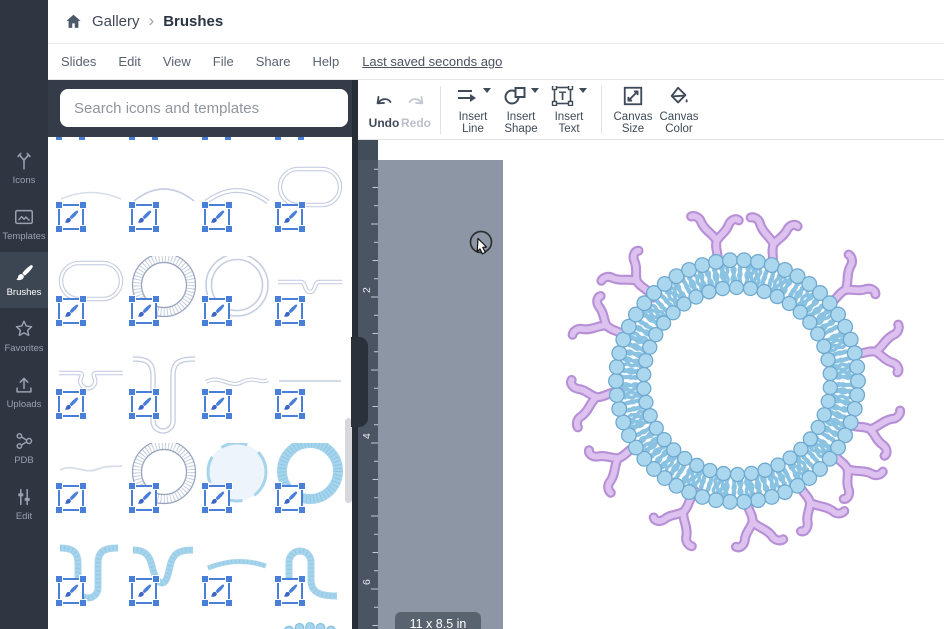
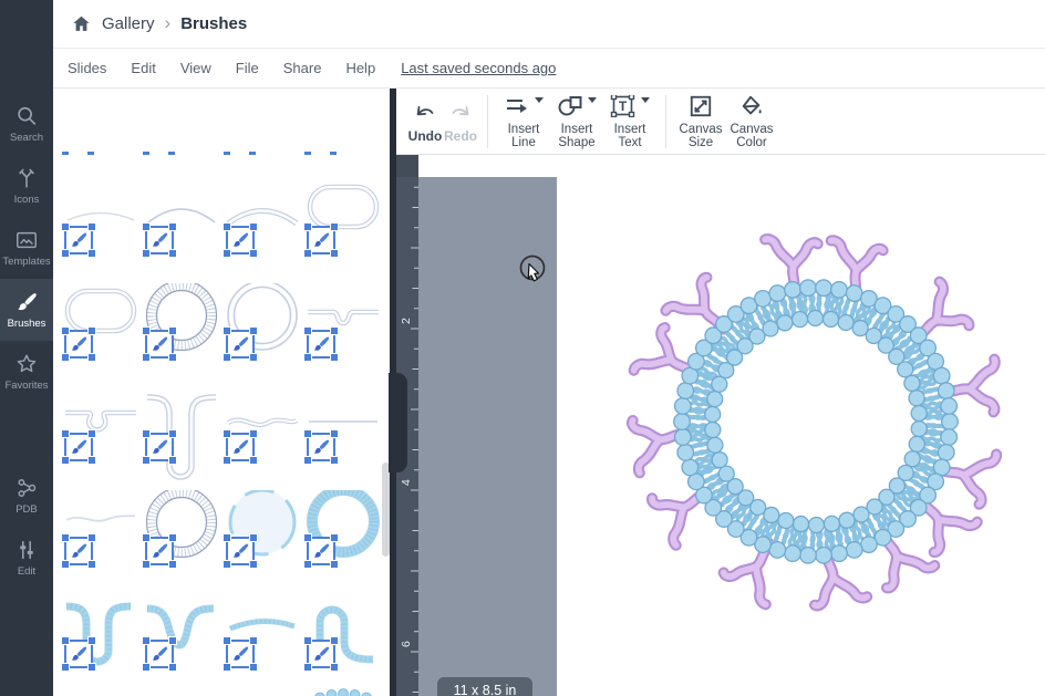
  Gallery
  ›
  Brushes
  Slides
  Edit
  View
  File
  Share
  Help
  Last saved seconds ago
+ Search
  Icons
  Templates
  Brushes
  Favorites
- Uploads
  PDB
  Edit
- Search icons and templates
  Undo
  Redo
  Insert
  Line
  Insert
  Shape
  T
  Insert
  Text
  Canvas
  Size
  Canvas
  Color
  11 x 8.5 in
